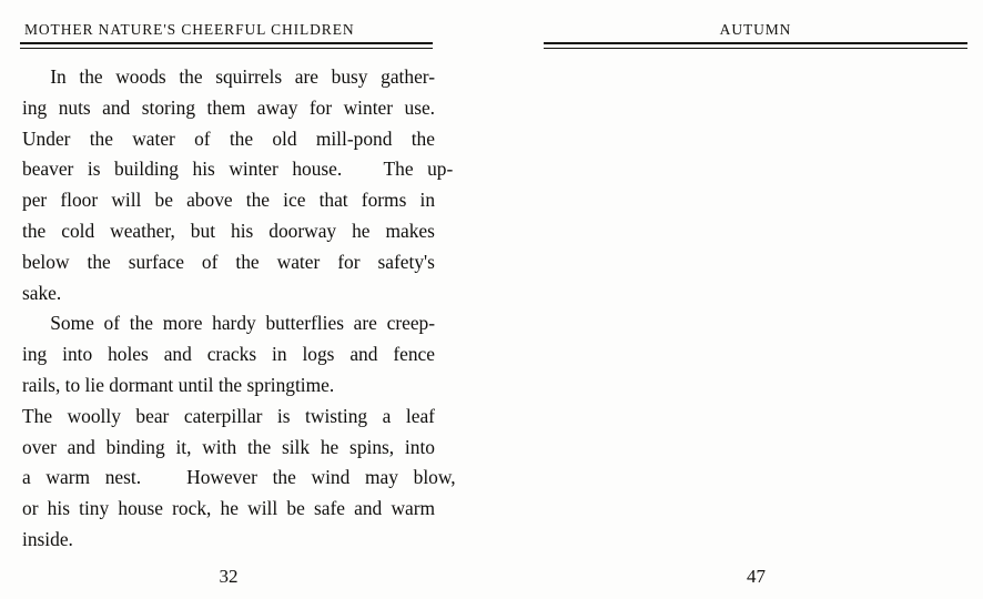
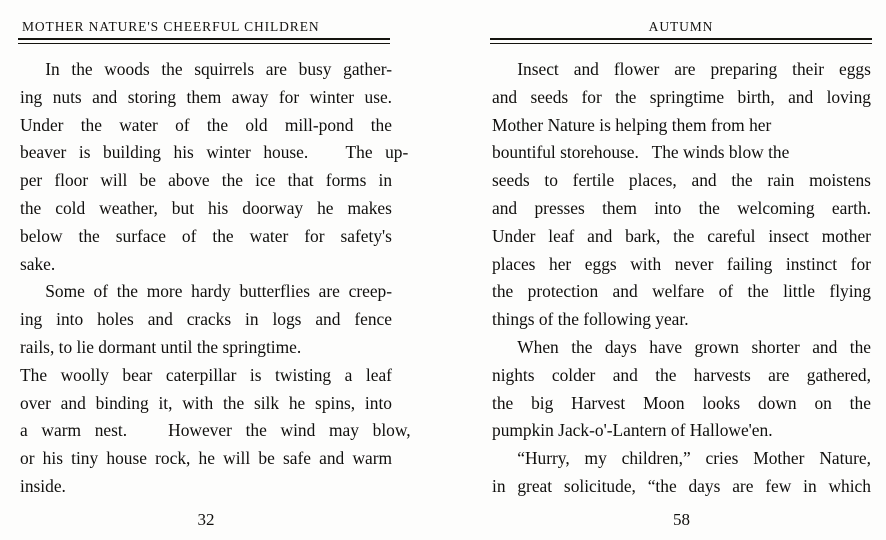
  MOTHER NATURE'S CHEERFUL CHILDREN
  In the woods the squirrels are busy gather-
  ing nuts and storing them away for winter use.
  Under the water of the old mill-pond the
  beaver is building his winter house. The up-
  per floor will be above the ice that forms in
  the cold weather, but his doorway he makes
  below the surface of the water for safety's
  sake.
  Some of the more hardy butterflies are creep-
  ing into holes and cracks in logs and fence
  rails, to lie dormant until the springtime.
  The woolly bear caterpillar is twisting a leaf
  over and binding it, with the silk he spins, into
  a warm nest. However the wind may blow,
  or his tiny house rock, he will be safe and warm
  inside.
  32
  AUTUMN
+ Insect and flower are preparing their eggs
+ and seeds for the springtime birth, and loving
+ Mother Nature is helping them from her
+ bountiful storehouse. The winds blow the
+ seeds to fertile places, and the rain moistens
+ and presses them into the welcoming earth.
+ Under leaf and bark, the careful insect mother
+ places her eggs with never failing instinct for
+ the protection and welfare of the little flying
+ things of the following year.
+ When the days have grown shorter and the
+ nights colder and the harvests are gathered,
+ the big Harvest Moon looks down on the
+ pumpkin Jack-o'-Lantern of Hallowe'en.
+ “Hurry, my children,” cries Mother Nature,
+ in great solicitude, “the days are few in which
- 47
+ 58
